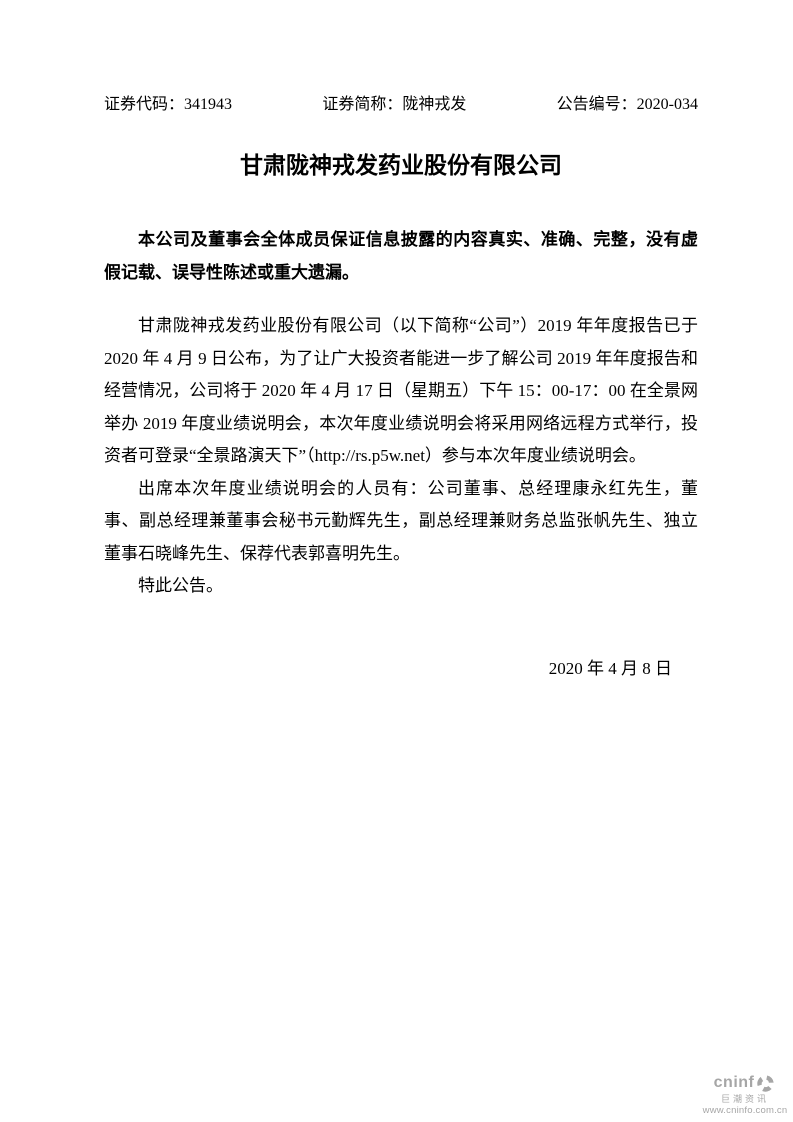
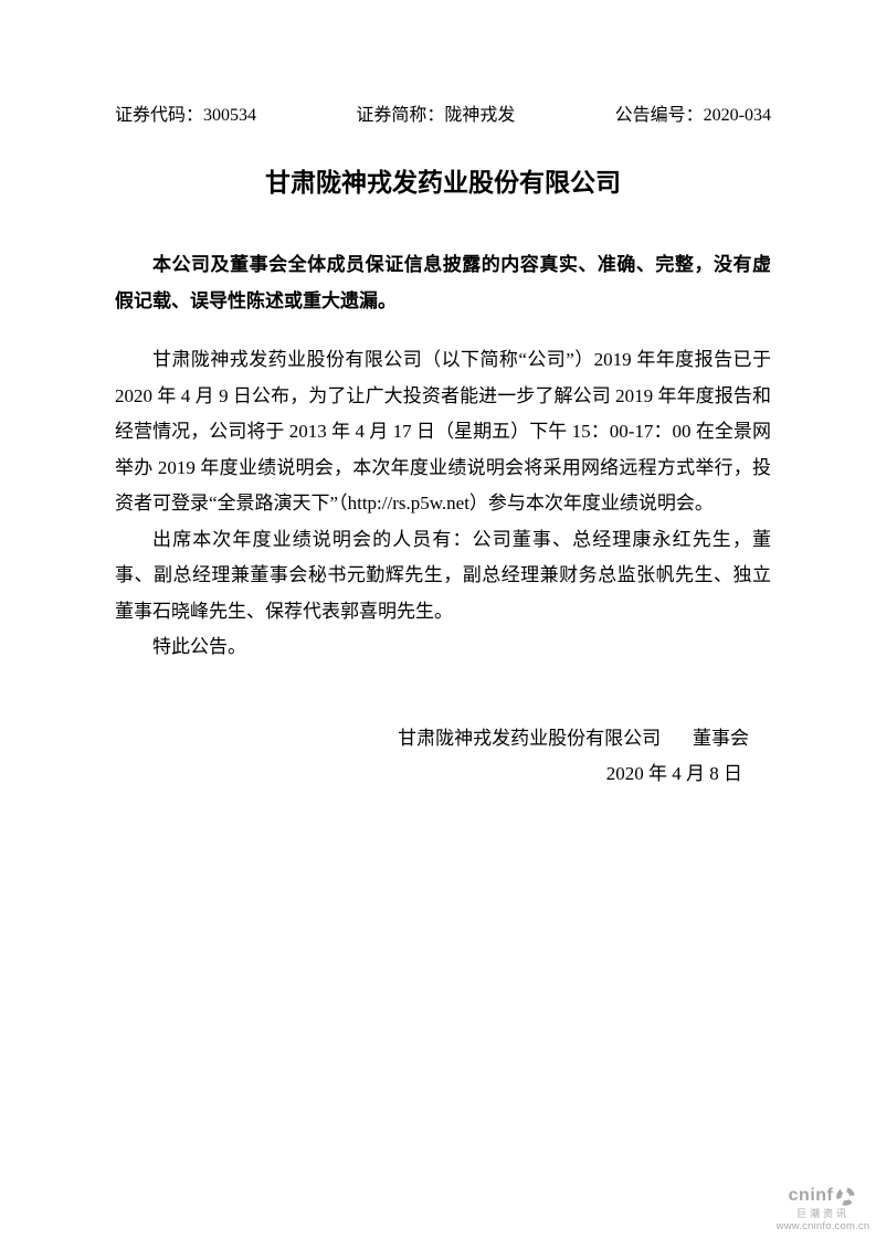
- 证券代码：341943
+ 证券代码：300534
  证券简称：陇神戎发
  公告编号：2020-034
  甘肃陇神戎发药业股份有限公司
  本公司及董事会全体成员保证信息披露的内容真实、准确、完整，没有虚假记载、误导性陈述或重大遗漏。
- 甘肃陇神戎发药业股份有限公司（以下简称“公司”）2019 年年度报告已于 2020 年 4 月 9 日公布，为了让广大投资者能进一步了解公司 2019 年年度报告和经营情况，公司将于 2020 年 4 月 17 日（星期五）下午 15：00-17：00 在全景网举办 2019 年度业绩说明会，本次年度业绩说明会将采用网络远程方式举行，投资者可登录“全景路演天下”（http://rs.p5w.net）参与本次年度业绩说明会。
+ 甘肃陇神戎发药业股份有限公司（以下简称“公司”）2019 年年度报告已于 2020 年 4 月 9 日公布，为了让广大投资者能进一步了解公司 2019 年年度报告和经营情况，公司将于 2013 年 4 月 17 日（星期五）下午 15：00-17：00 在全景网举办 2019 年度业绩说明会，本次年度业绩说明会将采用网络远程方式举行，投资者可登录“全景路演天下”（http://rs.p5w.net）参与本次年度业绩说明会。
  出席本次年度业绩说明会的人员有：公司董事、总经理康永红先生，董事、副总经理兼董事会秘书元勤辉先生，副总经理兼财务总监张帆先生、独立董事石晓峰先生、保荐代表郭喜明先生。
  特此公告。
+ 甘肃陇神戎发药业股份有限公司 董事会
  2020 年 4 月 8 日
  cninf
  巨潮资讯
  www.cninfo.com.cn
